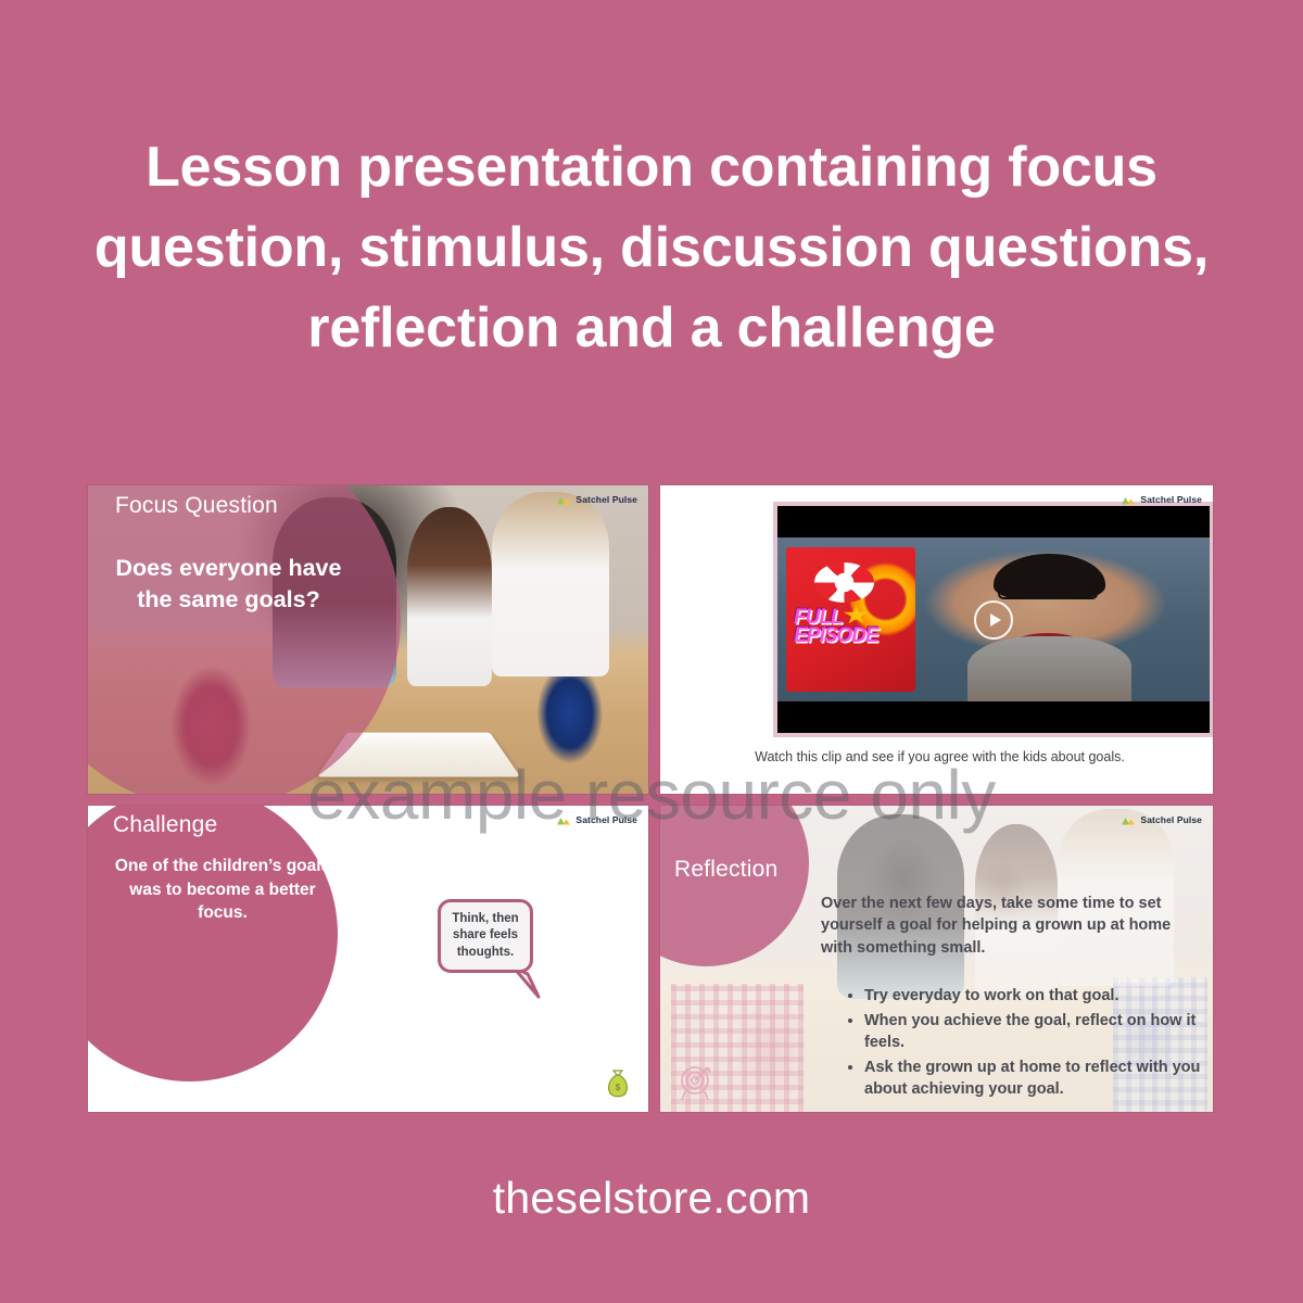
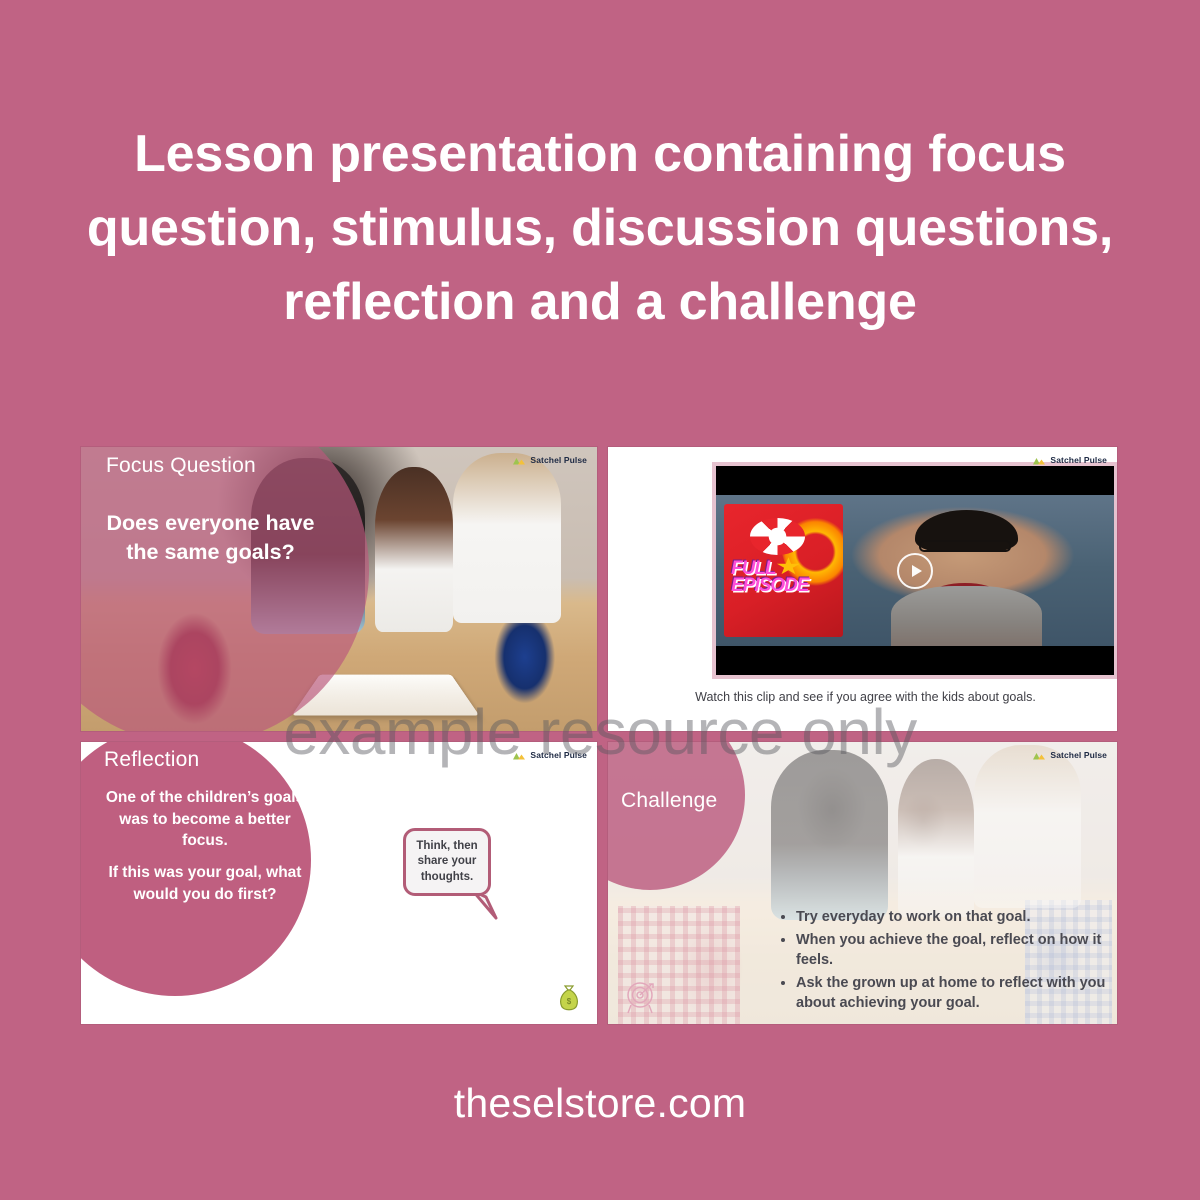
  Lesson presentation containing focus question, stimulus, discussion questions, reflection and a challenge
  Satchel Pulse
  Focus Question
  Does everyone have the same goals?
  Satchel Pulse
  FULL EPISODE
  Watch this clip and see if you agree with the kids about goals.
  Satchel Pulse
- Challenge
+ Reflection
  One of the children’s goals was to become a better focus.
+ If this was your goal, what would you do first?
- Think, then share feels thoughts.
+ Think, then share your thoughts.
  $
  Satchel Pulse
- Reflection
+ Challenge
- Over the next few days, take some time to set yourself a goal for helping a grown up at home with something small.
  Try everyday to work on that goal.
  When you achieve the goal, reflect on how it feels.
  Ask the grown up at home to reflect with you about achieving your goal.
  example resource only
  theselstore.com
